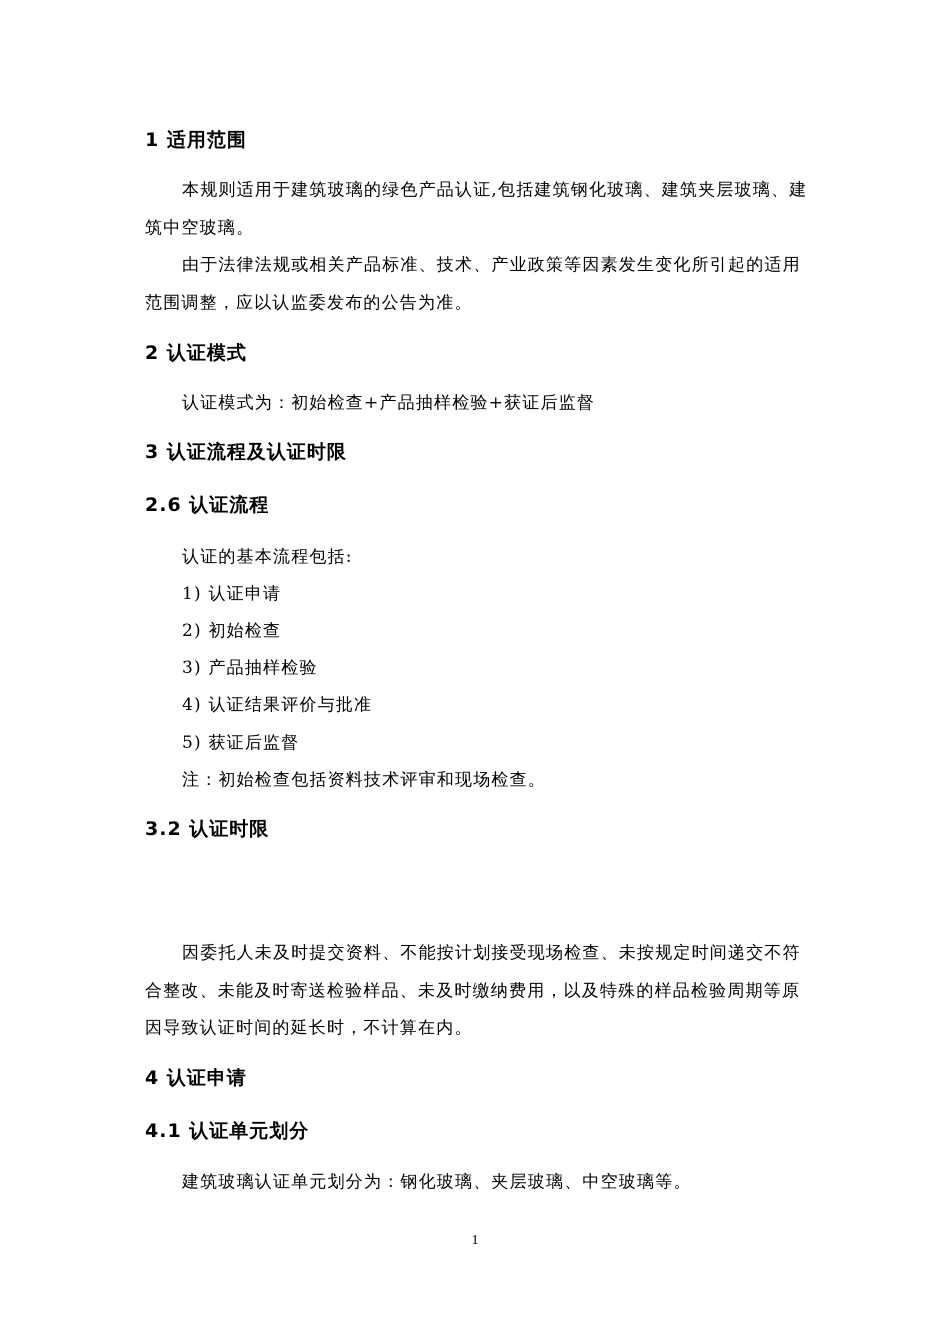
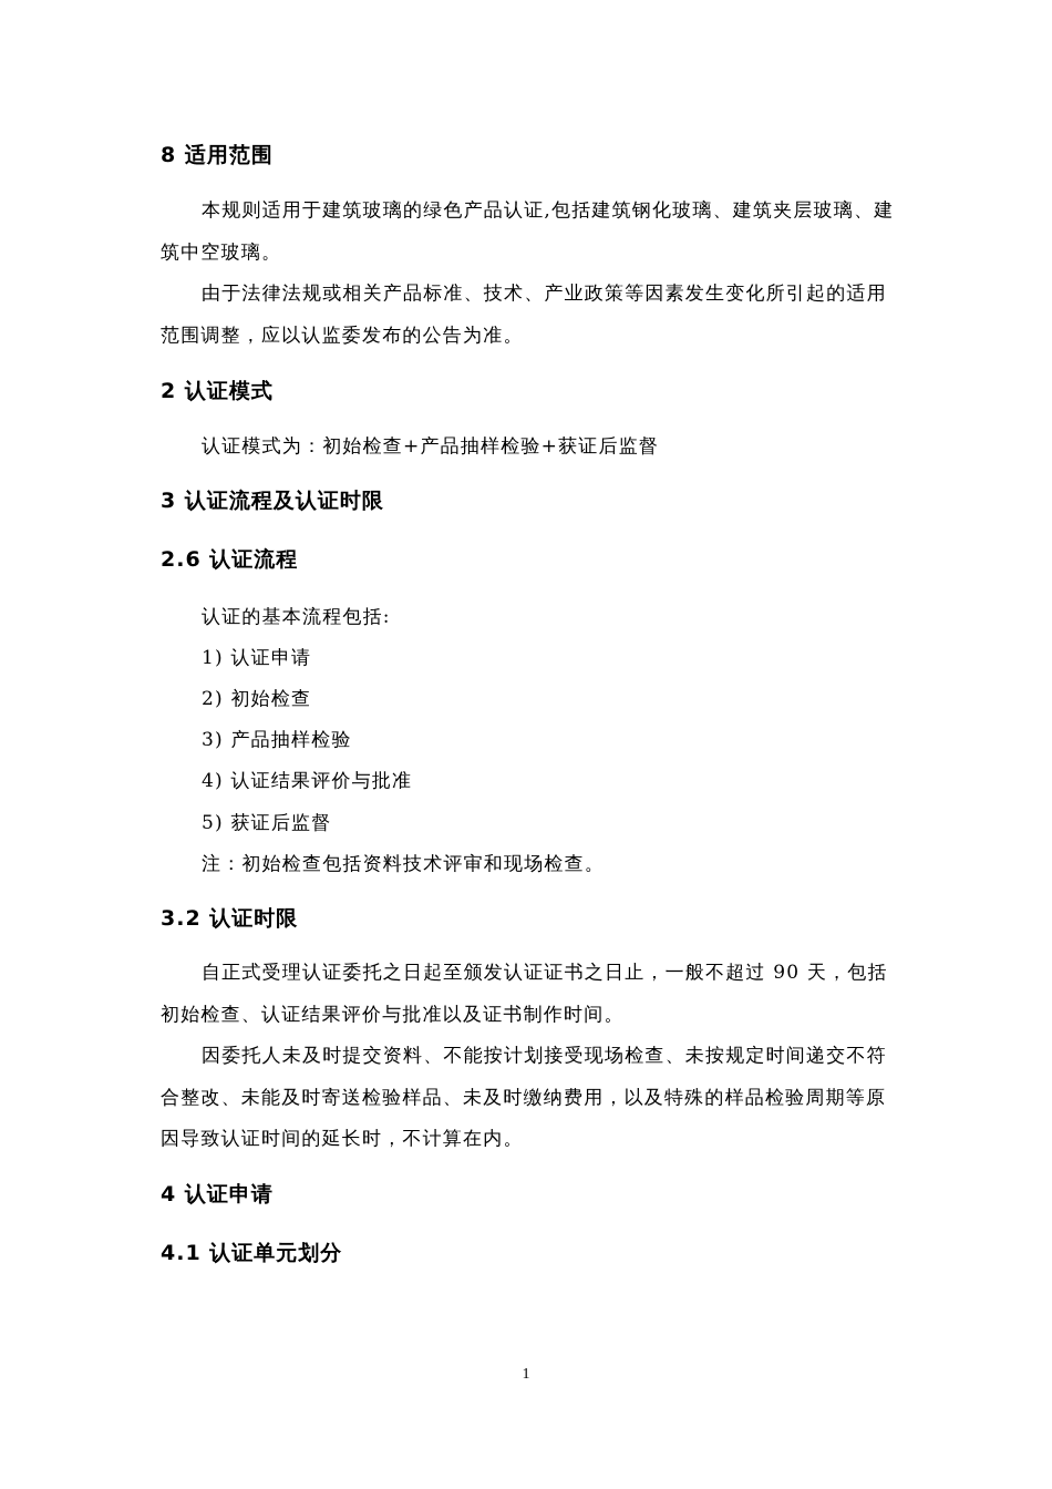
- 1 适用范围
+ 8 适用范围
  本规则适用于建筑玻璃的绿色产品认证,包括建筑钢化玻璃、建筑夹层玻璃、建筑中空玻璃。
  由于法律法规或相关产品标准、技术、产业政策等因素发生变化所引起的适用范围调整，应以认监委发布的公告为准。
  2 认证模式
  认证模式为：初始检查+产品抽样检验+获证后监督
  3 认证流程及认证时限
  2.6 认证流程
  认证的基本流程包括:
  1) 认证申请
  2) 初始检查
  3) 产品抽样检验
  4) 认证结果评价与批准
  5) 获证后监督
  注：初始检查包括资料技术评审和现场检查。
  3.2 认证时限
+ 自正式受理认证委托之日起至颁发认证证书之日止，一般不超过 90 天，包括初始检查、认证结果评价与批准以及证书制作时间。
  因委托人未及时提交资料、不能按计划接受现场检查、未按规定时间递交不符合整改、未能及时寄送检验样品、未及时缴纳费用，以及特殊的样品检验周期等原因导致认证时间的延长时，不计算在内。
  4 认证申请
  4.1 认证单元划分
- 建筑玻璃认证单元划分为：钢化玻璃、夹层玻璃、中空玻璃等。
  1
